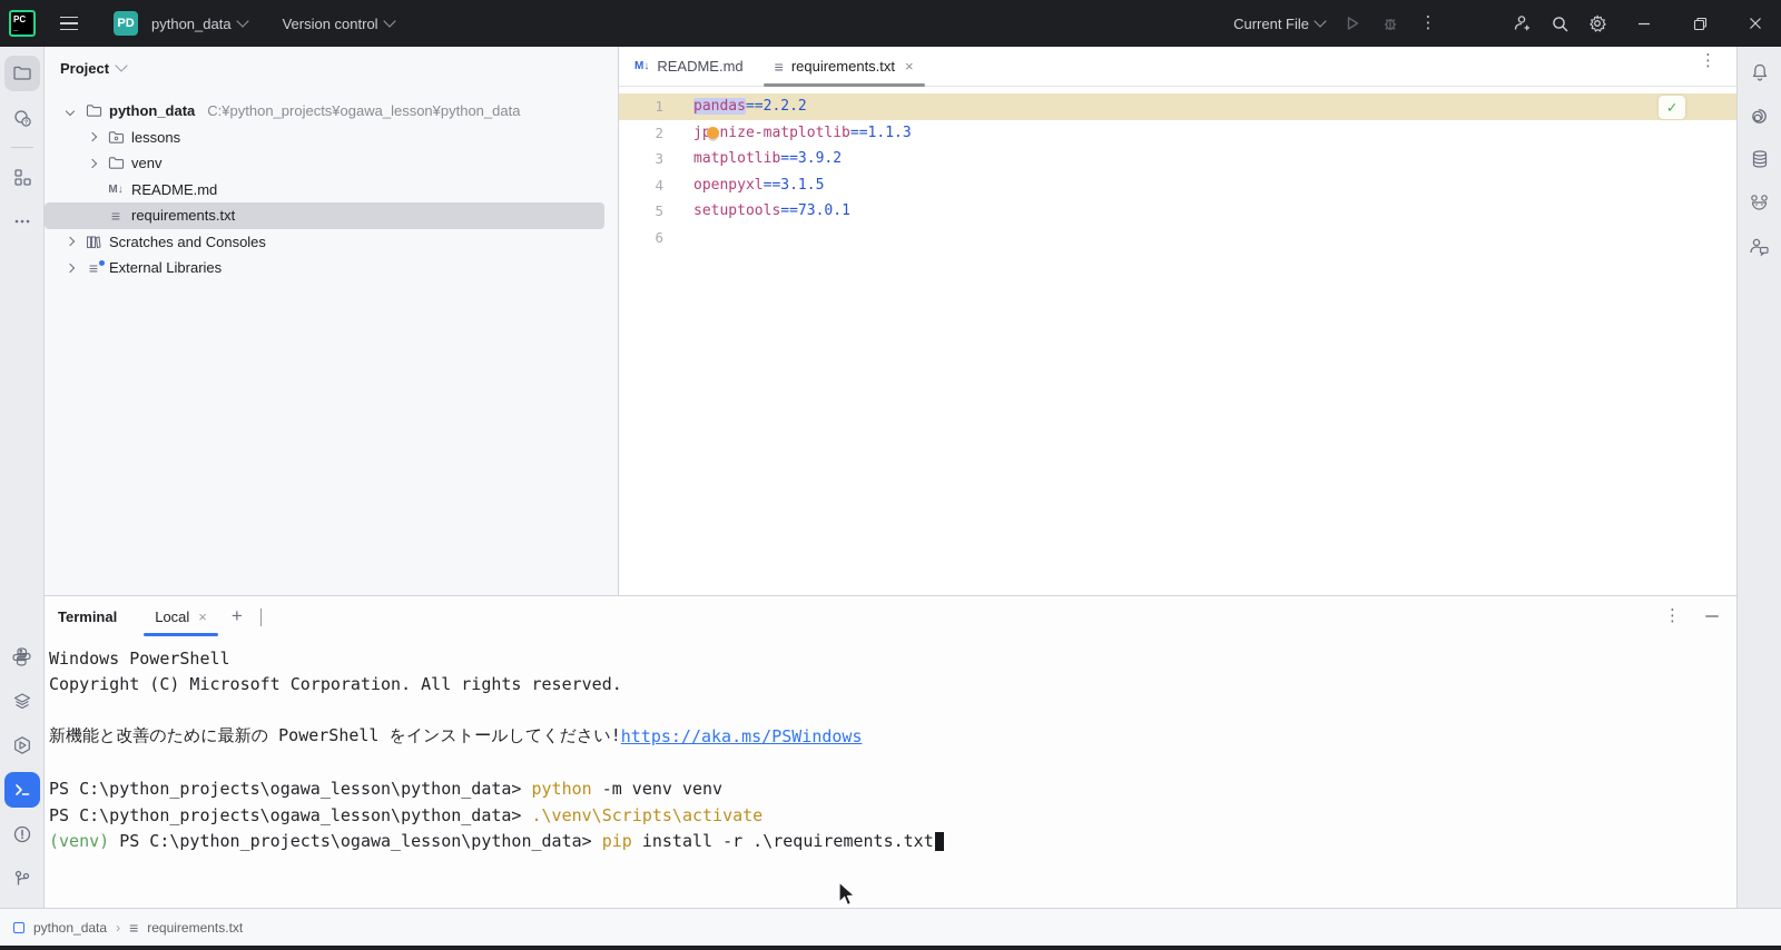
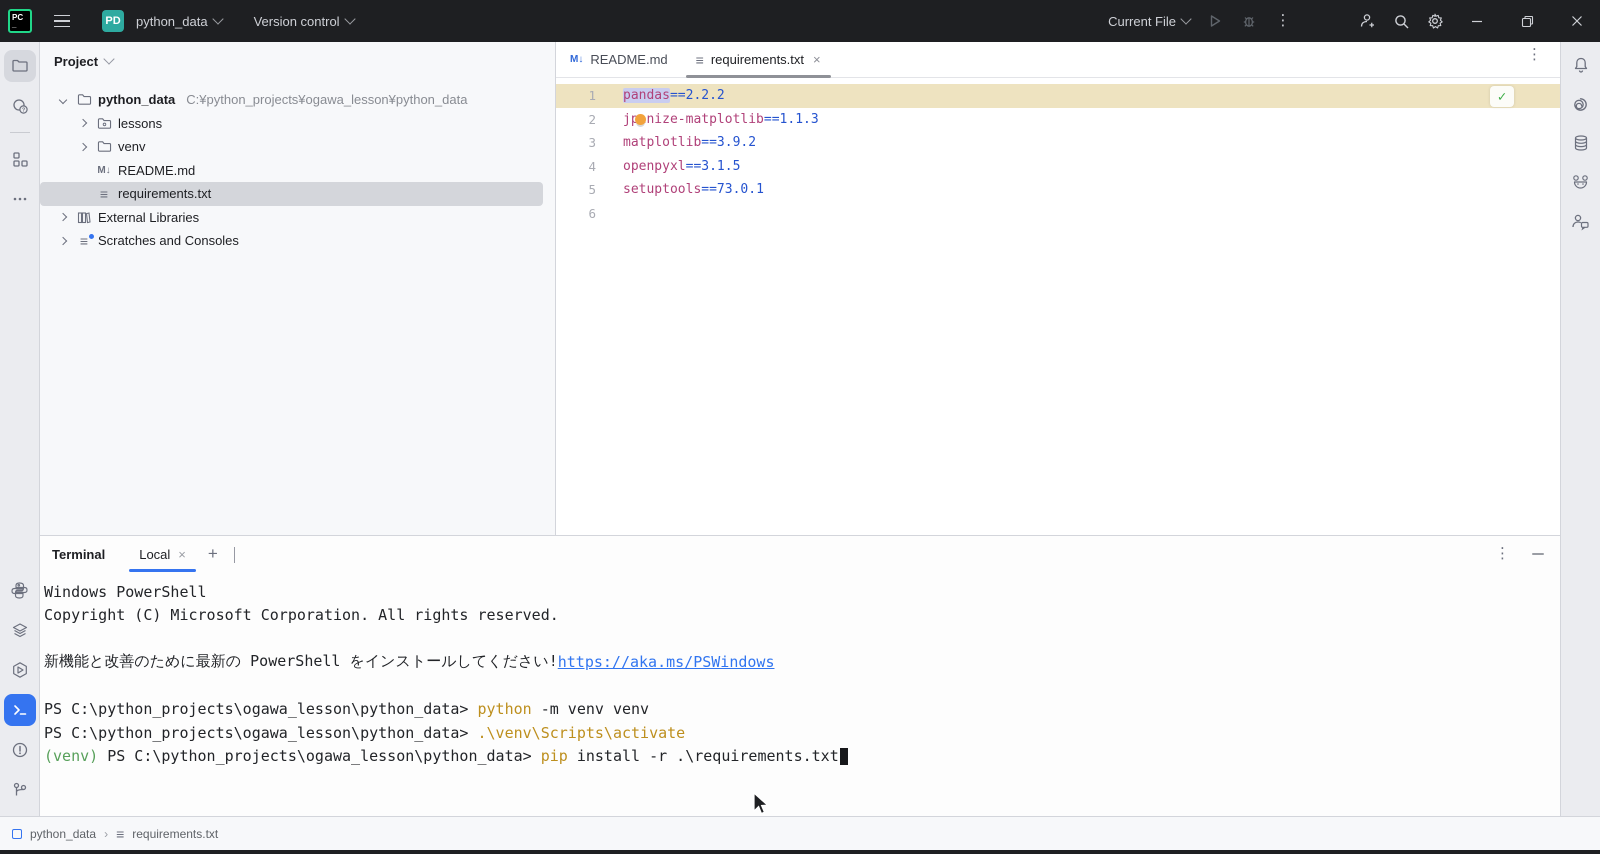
  PC
  _
  PD
  python_data
  Version control
  Current File
  ⋮
  Project
  python_data
  C:¥python_projects¥ogawa_lesson¥python_data
  lessons
  venv
  M↓
  README.md
  ≡
  requirements.txt
- Scratches and Consoles
+ External Libraries
  ≡
- External Libraries
+ Scratches and Consoles
  M↓
  README.md
  ≡
  requirements.txt
  ×
  ⋮
  1
  pandas==2.2.2
  2
  j nize-matplotlib==1.1.3
  3
  matplotlib==3.9.2
  4
  openpyxl==3.1.5
  5
  setuptools==73.0.1
  6
  ✓
  Terminal
  Local
  ×
  +
  ⋮
  Windows PowerShell
  Copyright (C) Microsoft Corporation. All rights reserved.
  新機能と改善のために最新の PowerShell をインストールしてください!
  https://aka.ms/PSWindows
  PS C:\python_projects\ogawa_lesson\python_data>
  python
  -m venv venv
  PS C:\python_projects\ogawa_lesson\python_data>
  .\venv\Scripts\activate
  (venv)
  PS C:\python_projects\ogawa_lesson\python_data>
  pip
  install -r .\requirements.txt
  python_data
  ›
  ≡
  requirements.txt
